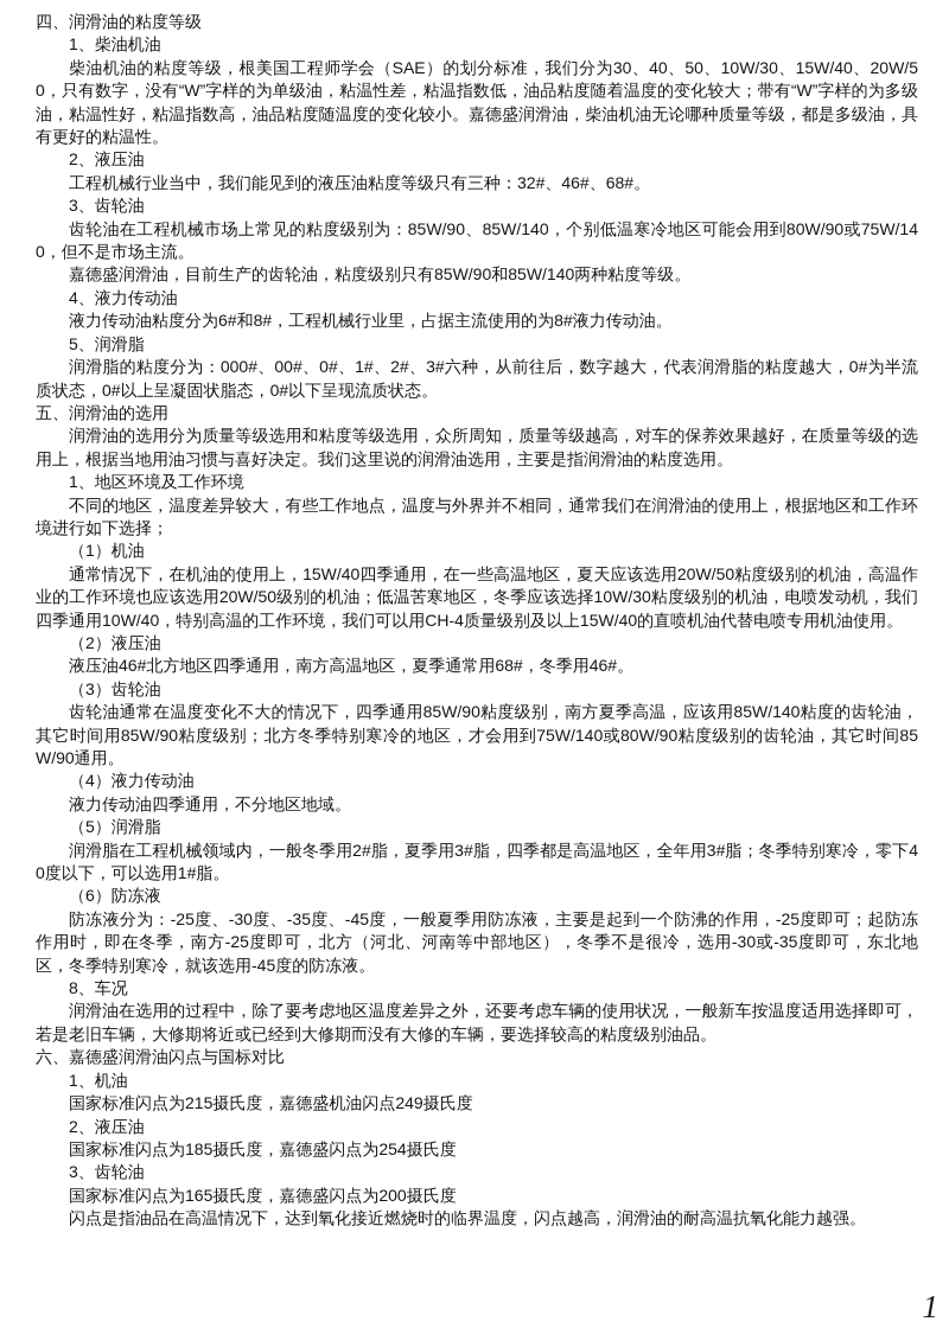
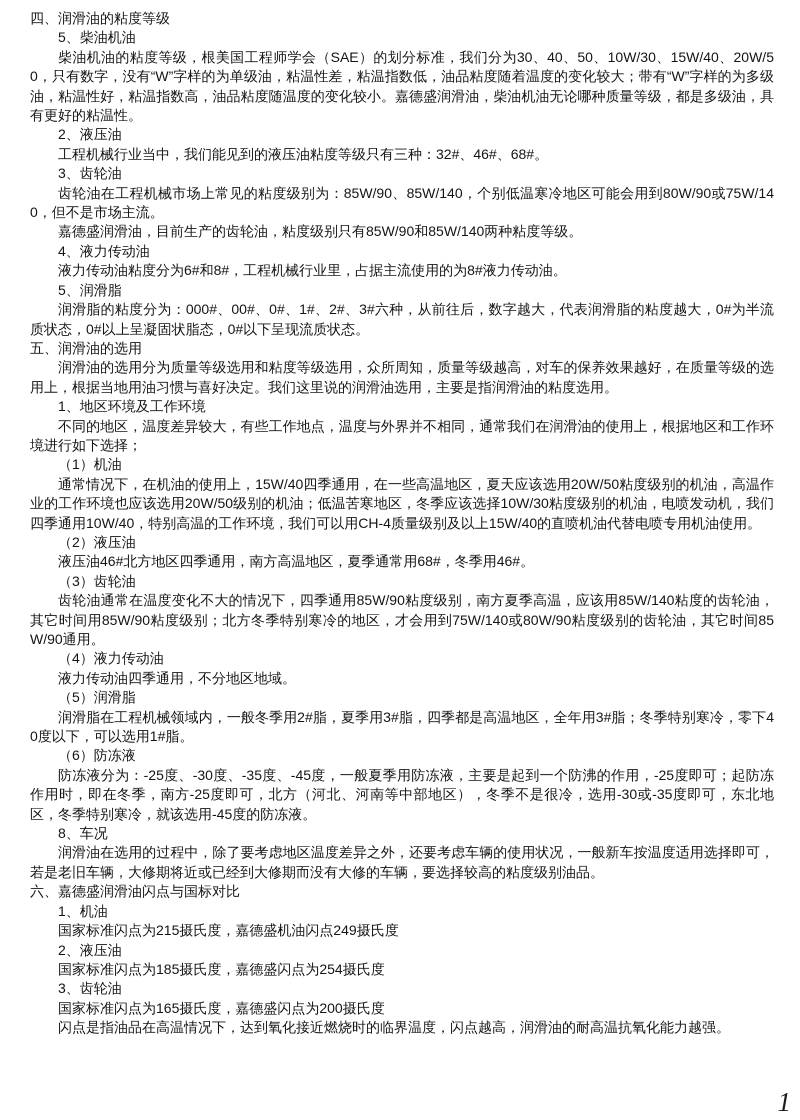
  四、润滑油的粘度等级
- 1、柴油机油
+ 5、柴油机油
  柴油机油的粘度等级，根美国工程师学会（SAE）的划分标准，我们分为30、40、50、10W/30、15W/40、20W/50，只有数字，没有“W”字样的为单级油，粘温性差，粘温指数低，油品粘度随着温度的变化较大；带有“W”字样的为多级油，粘温性好，粘温指数高，油品粘度随温度的变化较小。嘉德盛润滑油，柴油机油无论哪种质量等级，都是多级油，具有更好的粘温性。
  2、液压油
  工程机械行业当中，我们能见到的液压油粘度等级只有三种：32#、46#、68#。
  3、齿轮油
  齿轮油在工程机械市场上常见的粘度级别为：85W/90、85W/140，个别低温寒冷地区可能会用到80W/90或75W/140，但不是市场主流。
  嘉德盛润滑油，目前生产的齿轮油，粘度级别只有85W/90和85W/140两种粘度等级。
  4、液力传动油
  液力传动油粘度分为6#和8#，工程机械行业里，占据主流使用的为8#液力传动油。
  5、润滑脂
  润滑脂的粘度分为：000#、00#、0#、1#、2#、3#六种，从前往后，数字越大，代表润滑脂的粘度越大，0#为半流质状态，0#以上呈凝固状脂态，0#以下呈现流质状态。
  五、润滑油的选用
  润滑油的选用分为质量等级选用和粘度等级选用，众所周知，质量等级越高，对车的保养效果越好，在质量等级的选用上，根据当地用油习惯与喜好决定。我们这里说的润滑油选用，主要是指润滑油的粘度选用。
  1、地区环境及工作环境
  不同的地区，温度差异较大，有些工作地点，温度与外界并不相同，通常我们在润滑油的使用上，根据地区和工作环境进行如下选择；
  （1）机油
  通常情况下，在机油的使用上，15W/40四季通用，在一些高温地区，夏天应该选用20W/50粘度级别的机油，高温作业的工作环境也应该选用20W/50级别的机油；低温苦寒地区，冬季应该选择10W/30粘度级别的机油，电喷发动机，我们四季通用10W/40，特别高温的工作环境，我们可以用CH-4质量级别及以上15W/40的直喷机油代替电喷专用机油使用。
  （2）液压油
  液压油46#北方地区四季通用，南方高温地区，夏季通常用68#，冬季用46#。
  （3）齿轮油
  齿轮油通常在温度变化不大的情况下，四季通用85W/90粘度级别，南方夏季高温，应该用85W/140粘度的齿轮油，其它时间用85W/90粘度级别；北方冬季特别寒冷的地区，才会用到75W/140或80W/90粘度级别的齿轮油，其它时间85W/90通用。
  （4）液力传动油
  液力传动油四季通用，不分地区地域。
  （5）润滑脂
  润滑脂在工程机械领域内，一般冬季用2#脂，夏季用3#脂，四季都是高温地区，全年用3#脂；冬季特别寒冷，零下40度以下，可以选用1#脂。
  （6）防冻液
  防冻液分为：-25度、-30度、-35度、-45度，一般夏季用防冻液，主要是起到一个防沸的作用，-25度即可；起防冻作用时，即在冬季，南方-25度即可，北方（河北、河南等中部地区），冬季不是很冷，选用-30或-35度即可，东北地区，冬季特别寒冷，就该选用-45度的防冻液。
  8、车况
  润滑油在选用的过程中，除了要考虑地区温度差异之外，还要考虑车辆的使用状况，一般新车按温度适用选择即可，若是老旧车辆，大修期将近或已经到大修期而没有大修的车辆，要选择较高的粘度级别油品。
  六、嘉德盛润滑油闪点与国标对比
  1、机油
  国家标准闪点为215摄氏度，嘉德盛机油闪点249摄氏度
  2、液压油
  国家标准闪点为185摄氏度，嘉德盛闪点为254摄氏度
  3、齿轮油
  国家标准闪点为165摄氏度，嘉德盛闪点为200摄氏度
  闪点是指油品在高温情况下，达到氧化接近燃烧时的临界温度，闪点越高，润滑油的耐高温抗氧化能力越强。
  1
